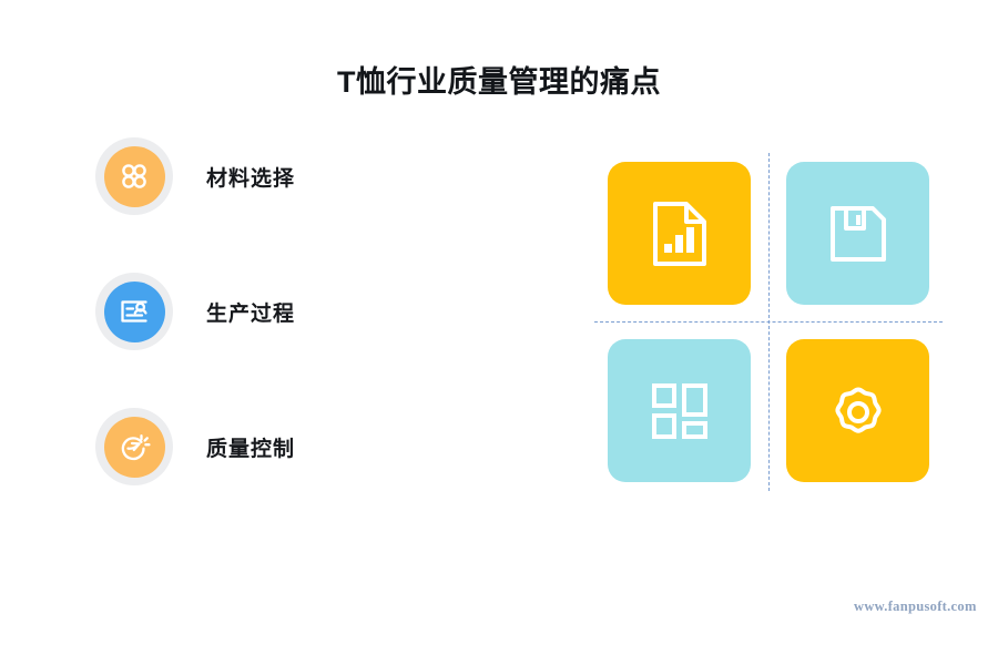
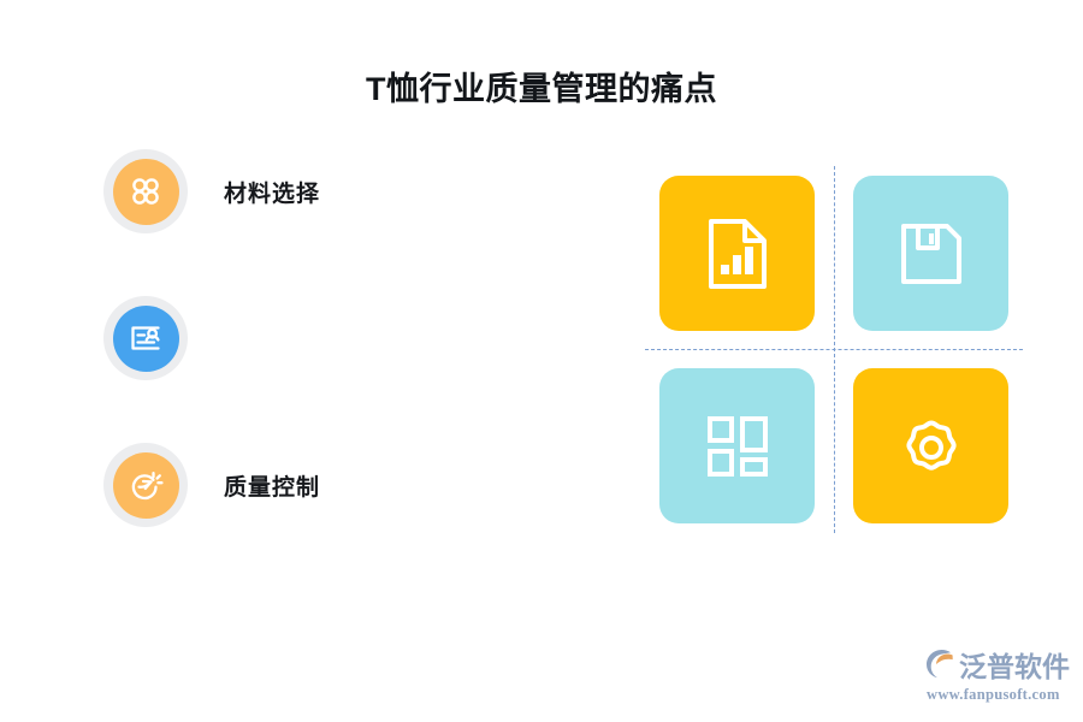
  T恤行业质量管理的痛点
  材料选择
- 生产过程
  质量控制
+ 泛普软件
  www.fanpusoft.com
